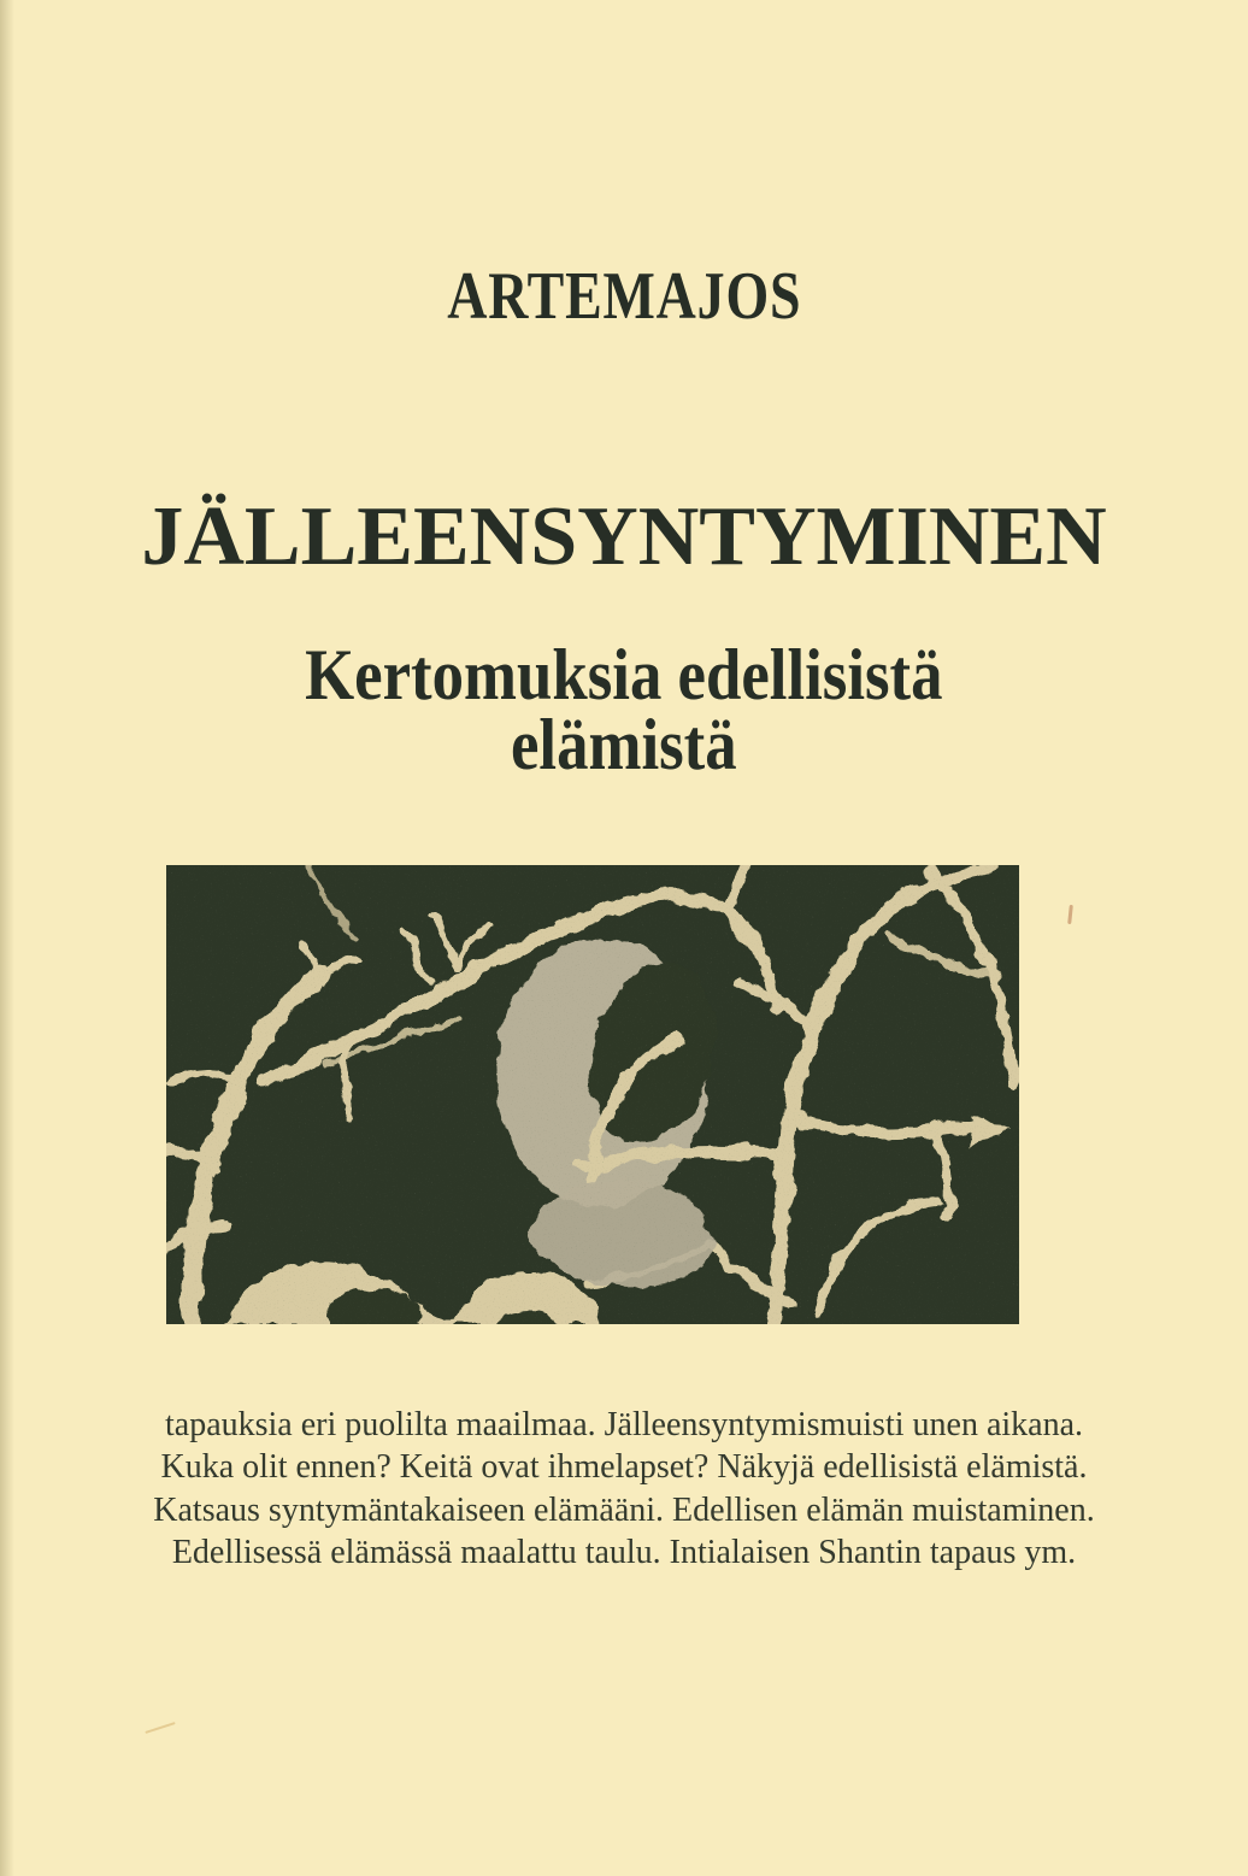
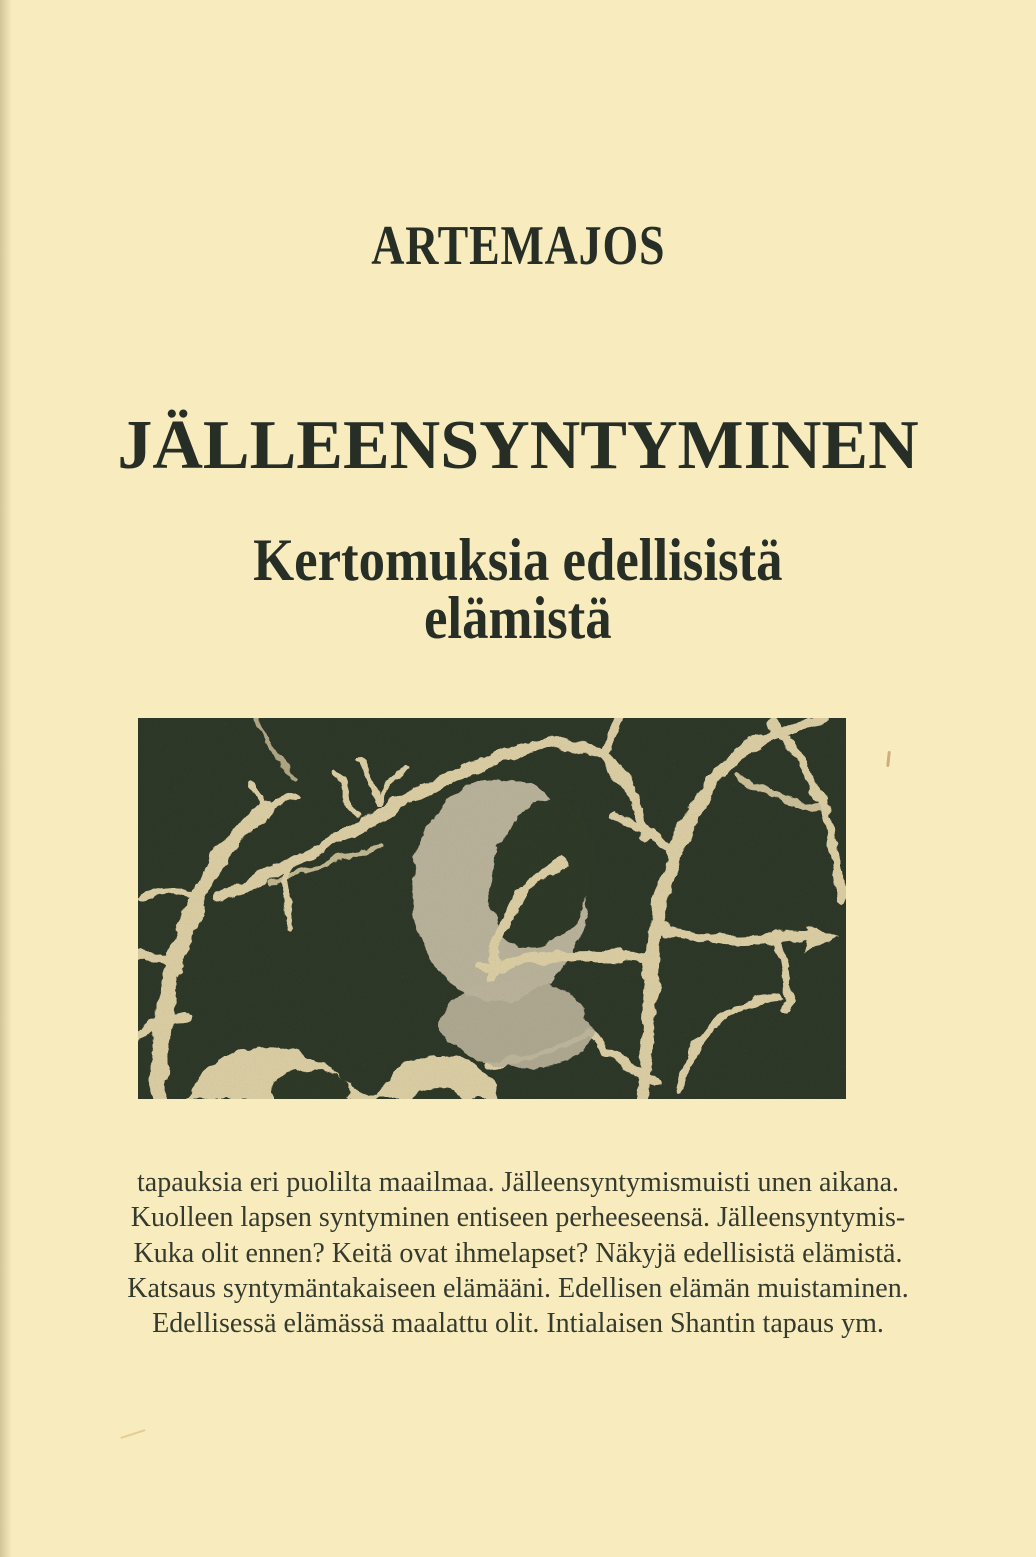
  ARTEMAJOS
  JÄLLEENSYNTYMINEN
  Kertomuksia edellisistä
  elämistä
  tapauksia eri puolilta maailmaa. Jälleensyntymismuisti unen aikana.
+ Kuolleen lapsen syntyminen entiseen perheeseensä. Jälleensyntymis-
  Kuka olit ennen? Keitä ovat ihmelapset? Näkyjä edellisistä elämistä.
  Katsaus syntymäntakaiseen elämääni. Edellisen elämän muistaminen.
- Edellisessä elämässä maalattu taulu. Intialaisen Shantin tapaus ym.
+ Edellisessä elämässä maalattu olit. Intialaisen Shantin tapaus ym.
